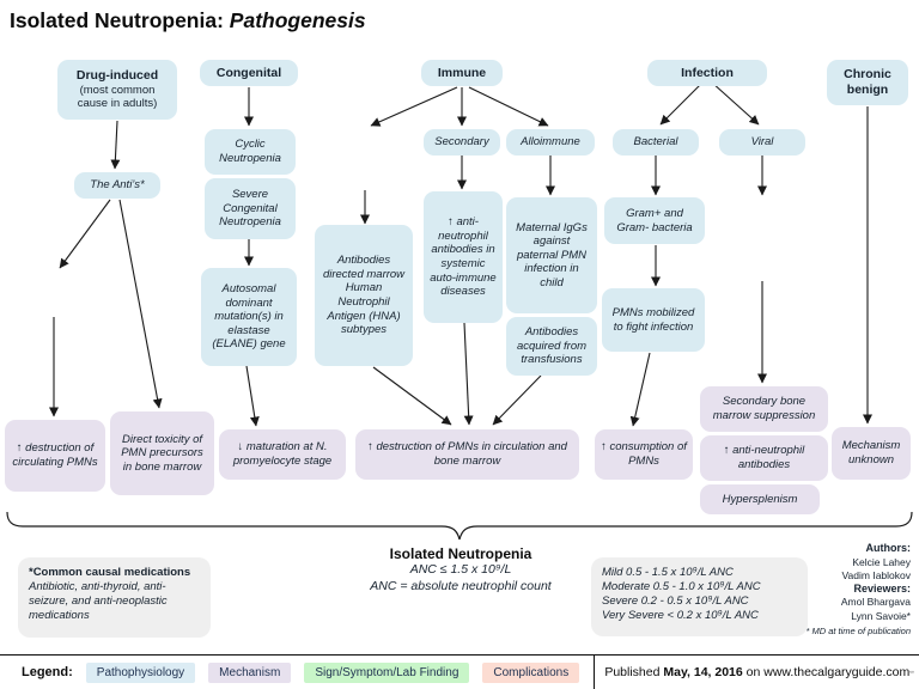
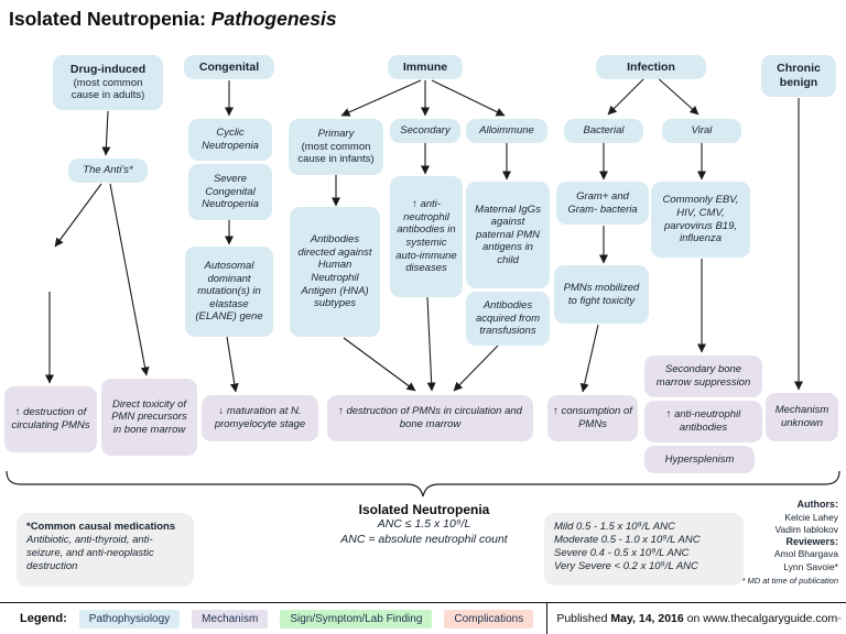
  Isolated Neutropenia: Pathogenesis
  Drug-induced
  (most common cause in adults)
  Congenital
  Immune
  Infection
  Chronic benign
  The Anti’s*
  ↑ destruction of circulating PMNs
  Direct toxicity of PMN precursors in bone marrow
  Cyclic Neutropenia
  Severe Congenital Neutropenia
  Autosomal dominant mutation(s) in elastase (ELANE) gene
  ↓ maturation at N. promyelocyte stage
+ Primary
+ (most common cause in infants)
  Secondary
  Alloimmune
- Antibodies directed marrow Human Neutrophil Antigen (HNA) subtypes
+ Antibodies directed against Human Neutrophil Antigen (HNA) subtypes
  ↑ anti-neutrophil antibodies in systemic auto-immune diseases
- Maternal IgGs against paternal PMN infection in child
+ Maternal IgGs against paternal PMN antigens in child
  Antibodies acquired from transfusions
  ↑ destruction of PMNs in circulation and bone marrow
  Bacterial
  Viral
  Gram+ and Gram- bacteria
+ Commonly EBV, HIV, CMV, parvovirus B19, influenza
- PMNs mobilized to fight infection
+ PMNs mobilized to fight toxicity
  ↑ consumption of PMNs
  Secondary bone marrow suppression
  ↑ anti-neutrophil antibodies
  Hypersplenism
  Mechanism unknown
  Isolated Neutropenia
  ANC ≤ 1.5 x 10⁹/L
  ANC = absolute neutrophil count
  *Common causal medications
- Antibiotic, anti-thyroid, anti-seizure, and anti-neoplastic medications
+ Antibiotic, anti-thyroid, anti-seizure, and anti-neoplastic destruction
  Mild 0.5 - 1.5 x 10⁹/L ANC
  Moderate 0.5 - 1.0 x 10⁹/L ANC
- Severe 0.2 - 0.5 x 10⁹/L ANC
+ Severe 0.4 - 0.5 x 10⁹/L ANC
  Very Severe < 0.2 x 10⁹/L ANC
  Authors:
  Kelcie Lahey
  Vadim Iablokov
  Reviewers:
  Amol Bhargava
  Lynn Savoie*
  * MD at time of publication
  Legend:
  Pathophysiology
  Mechanism
  Sign/Symptom/Lab Finding
  Complications
  Published May, 14, 2016 on www.thecalgaryguide.com
